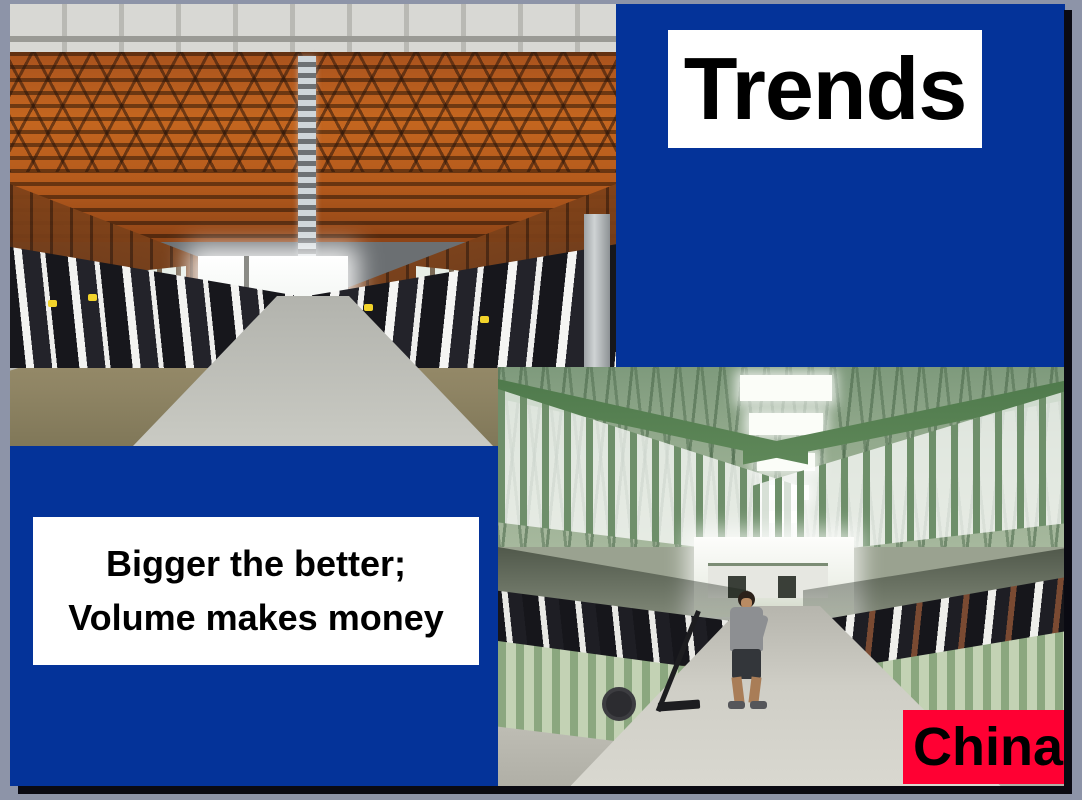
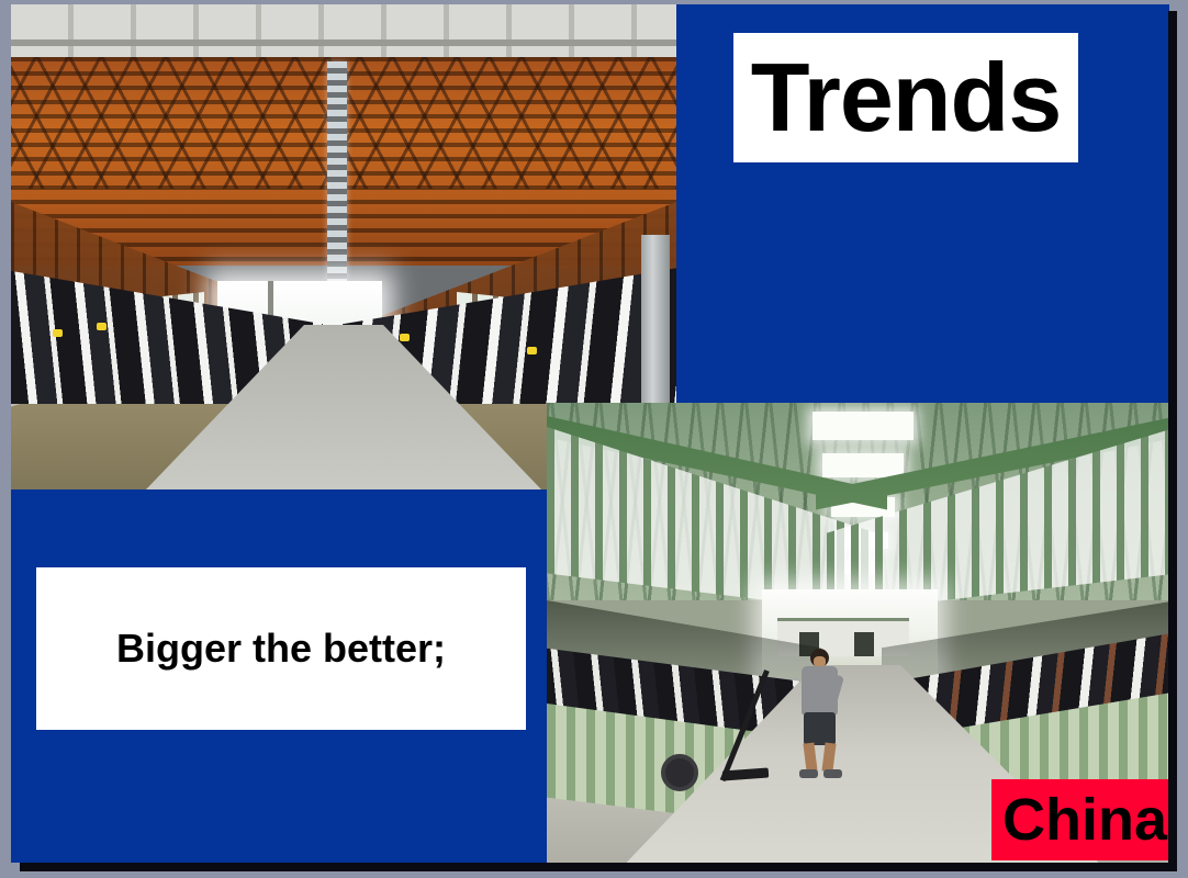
  Trends
  China
  Bigger the better;
- Volume makes money
